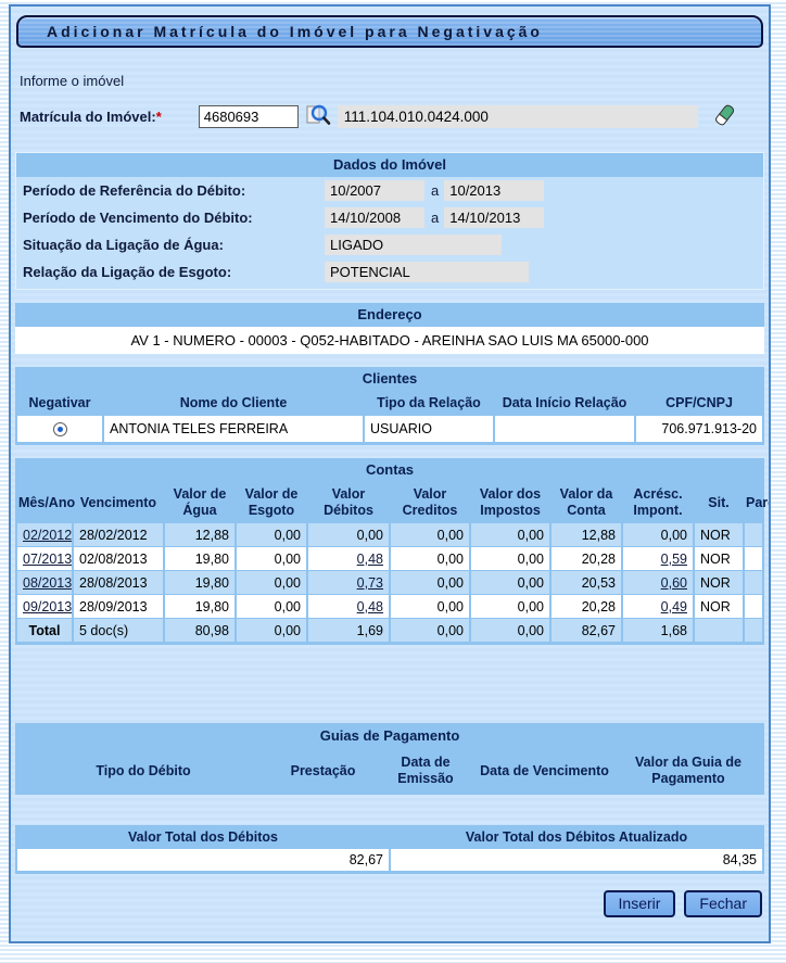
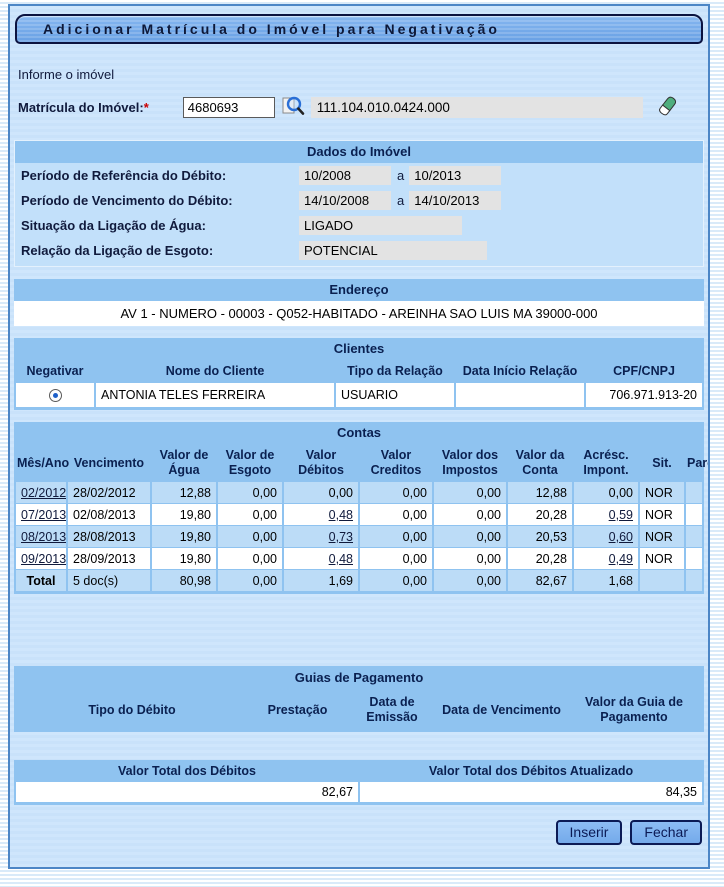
  Adicionar Matrícula do Imóvel para Negativação
  Informe o imóvel
  Matrícula do Imóvel:
  *
  4680693
  111.104.010.0424.000
  Dados do Imóvel
  Período de Referência do Débito:
- 10/2007
+ 10/2008
  a
  10/2013
  Período de Vencimento do Débito:
  14/10/2008
  a
  14/10/2013
  Situação da Ligação de Água:
  LIGADO
  Relação da Ligação de Esgoto:
  POTENCIAL
  Endereço
- AV 1 - NUMERO - 00003 - Q052-HABITADO - AREINHA SAO LUIS MA 65000-000
+ AV 1 - NUMERO - 00003 - Q052-HABITADO - AREINHA SAO LUIS MA 39000-000
  Clientes
  Negativar	Nome do Cliente	Tipo da Relação	Data Início Relação	CPF/CNPJ
  	ANTONIA TELES FERREIRA	USUARIO		706.971.913-20
  Contas
  Mês/Ano	Vencimento	Valor de Água	Valor de Esgoto	Valor Débitos	Valor Creditos	Valor dos Impostos	Valor da Conta	Acrésc. Impont.	Sit.	Par
  02/2012	28/02/2012	12,88	0,00	0,00	0,00	0,00	12,88	0,00	NOR
  07/2013	02/08/2013	19,80	0,00	0,48	0,00	0,00	20,28	0,59	NOR
  08/2013	28/08/2013	19,80	0,00	0,73	0,00	0,00	20,53	0,60	NOR
  09/2013	28/09/2013	19,80	0,00	0,48	0,00	0,00	20,28	0,49	NOR
  Total	5 doc(s)	80,98	0,00	1,69	0,00	0,00	82,67	1,68
  Guias de Pagamento
  Tipo do Débito	Prestação	Data de Emissão	Data de Vencimento	Valor da Guia de Pagamento
  Valor Total dos Débitos	Valor Total dos Débitos Atualizado
  82,67	84,35
  Inserir
  Fechar
